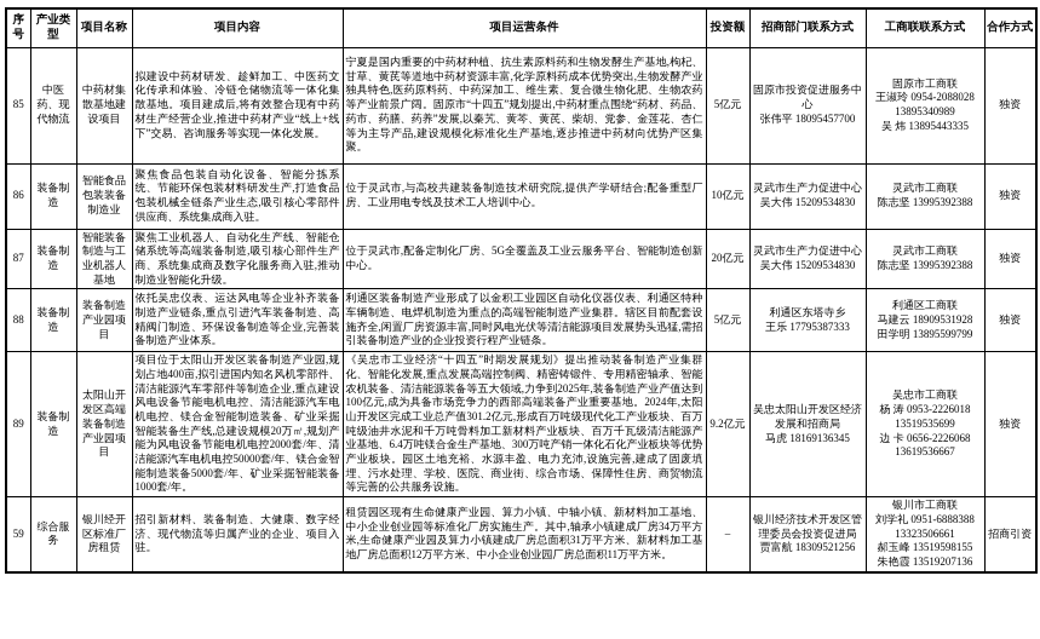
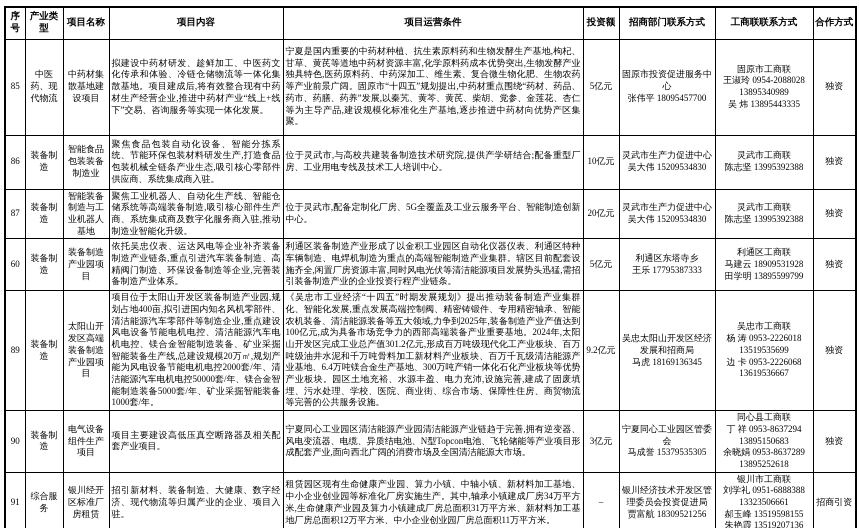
  序号	产业类型	项目名称	项目内容	项目运营条件	投资额	招商部门联系方式	工商联联系方式	合作方式
  85	中医药、现代物流	中药材集散基地建设项目	拟建设中药材研发、趁鲜加工、中医药文化传承和体验、冷链仓储物流等一体化集散基地。项目建成后,将有效整合现有中药材生产经营企业,推进中药材产业“线上+线下”交易、咨询服务等实现一体化发展。	宁夏是国内重要的中药材种植、抗生素原料药和生物发酵生产基地,枸杞、甘草、黄芪等道地中药材资源丰富,化学原料药成本优势突出,生物发酵产业独具特色,医药原料药、中药深加工、维生素、复合微生物化肥、生物农药等产业前景广阔。固原市“十四五”规划提出,中药材重点围绕“药材、药品、药市、药膳、药养”发展,以秦艽、黄芩、黄芪、柴胡、党参、金莲花、杏仁等为主导产品,建设规模化标准化生产基地,逐步推进中药材向优势产区集聚。	5亿元	固原市投资促进服务中心 张伟平 18095457700	固原市工商联 王淑玲 0954-2088028 13895340989 吴 炜 13895443335	独资
  86	装备制造	智能食品包装装备制造业	聚焦食品包装自动化设备、智能分拣系统、节能环保包装材料研发生产,打造食品包装机械全链条产业生态,吸引核心零部件供应商、系统集成商入驻。	位于灵武市,与高校共建装备制造技术研究院,提供产学研结合;配备重型厂房、工业用电专线及技术工人培训中心。	10亿元	灵武市生产力促进中心 吴大伟 15209534830	灵武市工商联 陈志坚 13995392388	独资
  87	装备制造	智能装备制造与工业机器人基地	聚焦工业机器人、自动化生产线、智能仓储系统等高端装备制造,吸引核心部件生产商、系统集成商及数字化服务商入驻,推动制造业智能化升级。	位于灵武市,配备定制化厂房、5G全覆盖及工业云服务平台、智能制造创新中心。	20亿元	灵武市生产力促进中心 吴大伟 15209534830	灵武市工商联 陈志坚 13995392388	独资
- 88	装备制造	装备制造产业园项目	依托吴忠仪表、运达风电等企业补齐装备制造产业链条,重点引进汽车装备制造、高精阀门制造、环保设备制造等企业,完善装备制造产业体系。	利通区装备制造产业形成了以金积工业园区自动化仪器仪表、利通区特种车辆制造、电焊机制造为重点的高端智能制造产业集群。辖区目前配套设施齐全,闲置厂房资源丰富,同时风电光伏等清洁能源项目发展势头迅猛,需招引装备制造产业的企业投资行程产业链条。	5亿元	利通区东塔寺乡 王乐 17795387333	利通区工商联 马建云 18909531928 田学明 13895599799	独资
+ 60	装备制造	装备制造产业园项目	依托吴忠仪表、运达风电等企业补齐装备制造产业链条,重点引进汽车装备制造、高精阀门制造、环保设备制造等企业,完善装备制造产业体系。	利通区装备制造产业形成了以金积工业园区自动化仪器仪表、利通区特种车辆制造、电焊机制造为重点的高端智能制造产业集群。辖区目前配套设施齐全,闲置厂房资源丰富,同时风电光伏等清洁能源项目发展势头迅猛,需招引装备制造产业的企业投资行程产业链条。	5亿元	利通区东塔寺乡 王乐 17795387333	利通区工商联 马建云 18909531928 田学明 13895599799	独资
- 89	装备制造	太阳山开发区高端装备制造产业园项目	项目位于太阳山开发区装备制造产业园,规划占地400亩,拟引进国内知名风机零部件、清洁能源汽车零部件等制造企业,重点建设风电设备节能电机电控、清洁能源汽车电机电控、镁合金智能制造装备、矿业采掘智能装备生产线,总建设规模20万㎡,规划产能为风电设备节能电机电控2000套/年、清洁能源汽车电机电控50000套/年、镁合金智能制造装备5000套/年、矿业采掘智能装备1000套/年。	《吴忠市工业经济“十四五”时期发展规划》提出推动装备制造产业集群化、智能化发展,重点发展高端控制阀、精密铸锻件、专用精密轴承、智能农机装备、清洁能源装备等五大领域,力争到2025年,装备制造产业产值达到100亿元,成为具备市场竞争力的西部高端装备产业重要基地。2024年,太阳山开发区完成工业总产值301.2亿元,形成百万吨级现代化工产业板块、百万吨级油井水泥和千万吨骨料加工新材料产业板块、百万千瓦级清洁能源产业基地、6.4万吨镁合金生产基地、300万吨产销一体化石化产业板块等优势产业板块。园区土地充裕、水源丰盈、电力充沛,设施完善,建成了固废填埋、污水处理、学校、医院、商业街、综合市场、保障性住房、商贸物流等完善的公共服务设施。	9.2亿元	吴忠太阳山开发区经济发展和招商局 马虎 18169136345	吴忠市工商联 杨 涛 0953-2226018 13519535699 边 卡 0656-2226068 13619536667	独资
+ 89	装备制造	太阳山开发区高端装备制造产业园项目	项目位于太阳山开发区装备制造产业园,规划占地400亩,拟引进国内知名风机零部件、清洁能源汽车零部件等制造企业,重点建设风电设备节能电机电控、清洁能源汽车电机电控、镁合金智能制造装备、矿业采掘智能装备生产线,总建设规模20万㎡,规划产能为风电设备节能电机电控2000套/年、清洁能源汽车电机电控50000套/年、镁合金智能制造装备5000套/年、矿业采掘智能装备1000套/年。	《吴忠市工业经济“十四五”时期发展规划》提出推动装备制造产业集群化、智能化发展,重点发展高端控制阀、精密铸锻件、专用精密轴承、智能农机装备、清洁能源装备等五大领域,力争到2025年,装备制造产业产值达到100亿元,成为具备市场竞争力的西部高端装备产业重要基地。2024年,太阳山开发区完成工业总产值301.2亿元,形成百万吨级现代化工产业板块、百万吨级油井水泥和千万吨骨料加工新材料产业板块、百万千瓦级清洁能源产业基地、6.4万吨镁合金生产基地、300万吨产销一体化石化产业板块等优势产业板块。园区土地充裕、水源丰盈、电力充沛,设施完善,建成了固废填埋、污水处理、学校、医院、商业街、综合市场、保障性住房、商贸物流等完善的公共服务设施。	9.2亿元	吴忠太阳山开发区经济发展和招商局 马虎 18169136345	吴忠市工商联 杨 涛 0953-2226018 13519535699 边 卡 0953-2226068 13619536667	独资
+ 90	装备制造	电气设备组件生产项目	项目主要建设高低压真空断路器及相关配套产业项目。	宁夏同心工业园区清洁能源产业园清洁能源产业链趋于完善,拥有逆变器、风电变流器、电缆、异质结电池、N型Topcon电池、飞轮储能等产业项目形成配套产业,面向西北广阔的消费市场及全国清洁能源大市场。	3亿元	宁夏同心工业园区管委会 马成誉 15379535305	同心县工商联 丁 祥 0953-8637294 13895150683 余晓娟 0953-8637289 13895252618	独资
- 59	综合服务	银川经开区标准厂房租赁	招引新材料、装备制造、大健康、数字经济、现代物流等归属产业的企业、项目入驻。	租赁园区现有生命健康产业园、算力小镇、中轴小镇、新材料加工基地、中小企业创业园等标准化厂房实施生产。其中,轴承小镇建成厂房34万平方米,生命健康产业园及算力小镇建成厂房总面积31万平方米、新材料加工基地厂房总面积12万平方米、中小企业创业园厂房总面积11万平方米。	–	银川经济技术开发区管理委员会投资促进局 贾富航 18309521256	银川市工商联 刘学礼 0951-6888388 13323506661 郝玉峰 13519598155 朱艳霞 13519207136	招商引资
+ 91	综合服务	银川经开区标准厂房租赁	招引新材料、装备制造、大健康、数字经济、现代物流等归属产业的企业、项目入驻。	租赁园区现有生命健康产业园、算力小镇、中轴小镇、新材料加工基地、中小企业创业园等标准化厂房实施生产。其中,轴承小镇建成厂房34万平方米,生命健康产业园及算力小镇建成厂房总面积31万平方米、新材料加工基地厂房总面积12万平方米、中小企业创业园厂房总面积11万平方米。	–	银川经济技术开发区管理委员会投资促进局 贾富航 18309521256	银川市工商联 刘学礼 0951-6888388 13323506661 郝玉峰 13519598155 朱艳霞 13519207136	招商引资
